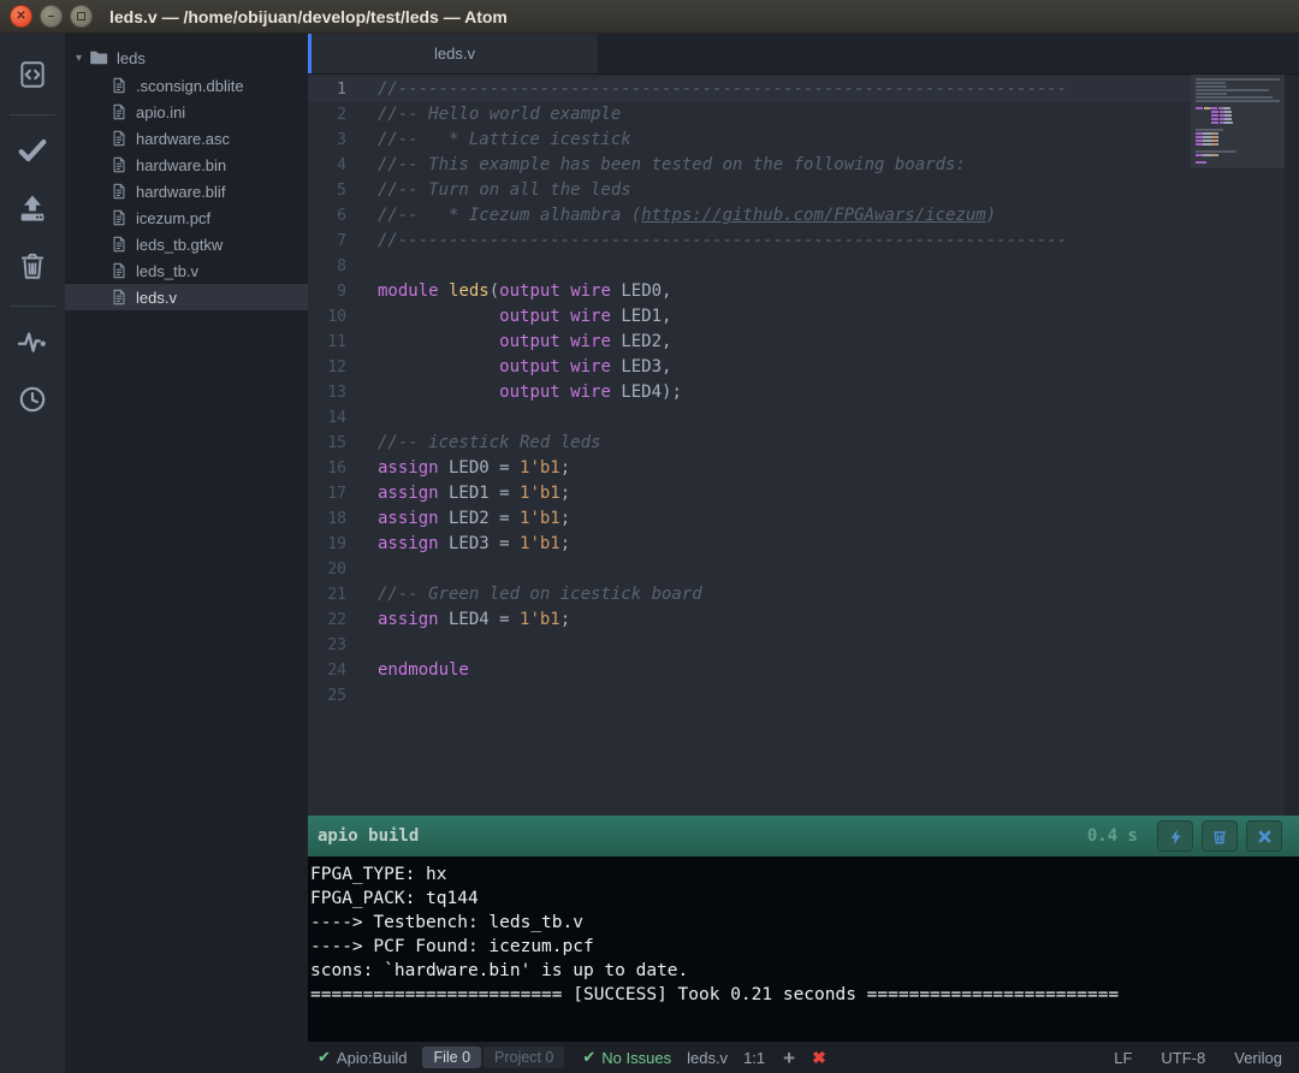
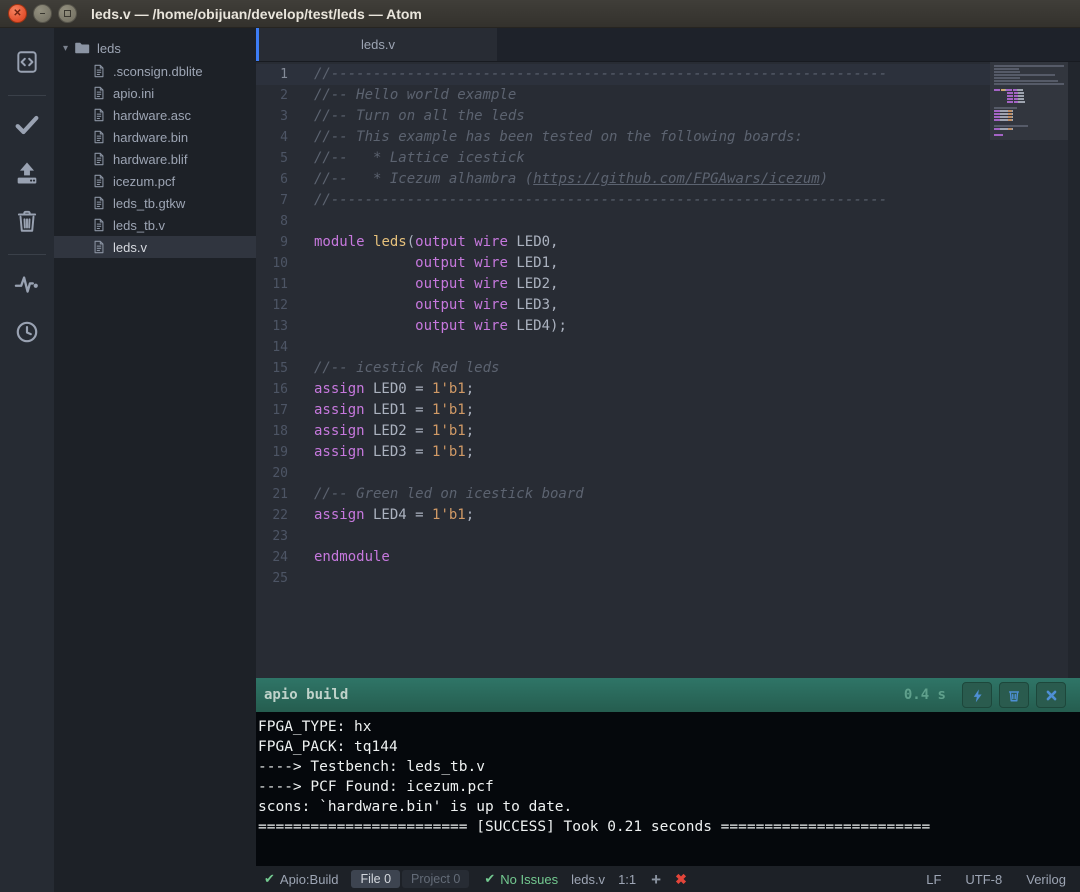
  ✕
  –
  leds.v — /home/obijuan/develop/test/leds — Atom
  ▾
  leds
  .sconsign.dblite
  apio.ini
  hardware.asc
  hardware.bin
  hardware.blif
  icezum.pcf
  leds_tb.gtkw
  leds_tb.v
  leds.v
  leds.v
  1
  //------------------------------------------------------------------
  2
  //-- Hello world example
  3
- //-- * Lattice icestick
+ //-- Turn on all the leds
  4
  //-- This example has been tested on the following boards:
  5
- //-- Turn on all the leds
+ //-- * Lattice icestick
  6
  //-- * Icezum alhambra (https://github.com/FPGAwars/icezum)
  7
  //------------------------------------------------------------------
  8
  9
  module leds(output wire LED0,
  10
  output wire LED1,
  11
  output wire LED2,
  12
  output wire LED3,
  13
  output wire LED4);
  14
  15
  //-- icestick Red leds
  16
  assign LED0 = 1'b1;
  17
  assign LED1 = 1'b1;
  18
  assign LED2 = 1'b1;
  19
  assign LED3 = 1'b1;
  20
  21
  //-- Green led on icestick board
  22
  assign LED4 = 1'b1;
  23
  24
  endmodule
  25
  apio build
  0.4 s
  FPGA_TYPE: hx
  FPGA_PACK: tq144
  ----> Testbench: leds_tb.v
  ----> PCF Found: icezum.pcf
  scons: `hardware.bin' is up to date.
  ======================== [SUCCESS] Took 0.21 seconds ========================
  ✔
  Apio:Build
  File 0
  Project 0
  ✔
  No Issues
  leds.v
  1:1
  +
  ✖
  LF
  UTF-8
  Verilog
